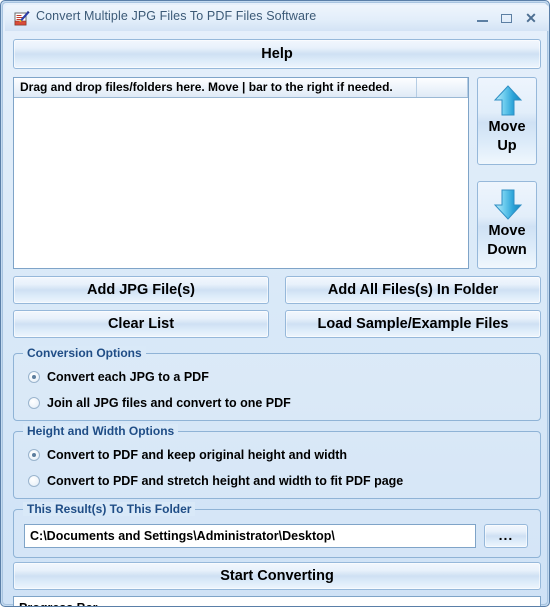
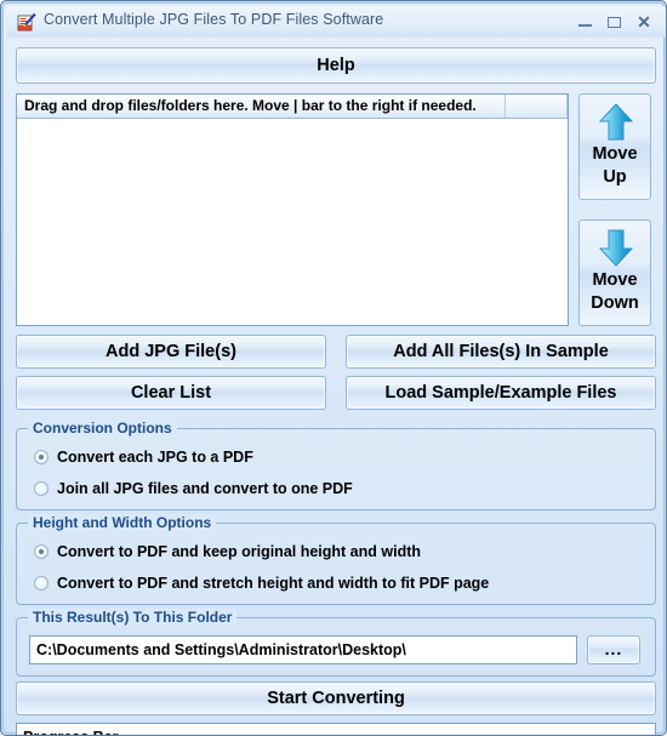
  Convert Multiple JPG Files To PDF Files Software
  ✕
  Help
  Drag and drop files/folders here. Move | bar to the right if needed.
  Move
  Up
  Move
  Down
  Add JPG File(s)
- Add All Files(s) In Folder
+ Add All Files(s) In Sample
  Clear List
  Load Sample/Example Files
  Conversion Options
  Convert each JPG to a PDF
  Join all JPG files and convert to one PDF
  Height and Width Options
  Convert to PDF and keep original height and width
  Convert to PDF and stretch height and width to fit PDF page
  This Result(s) To This Folder
  C:\Documents and Settings\Administrator\Desktop\
  ...
  Start Converting
